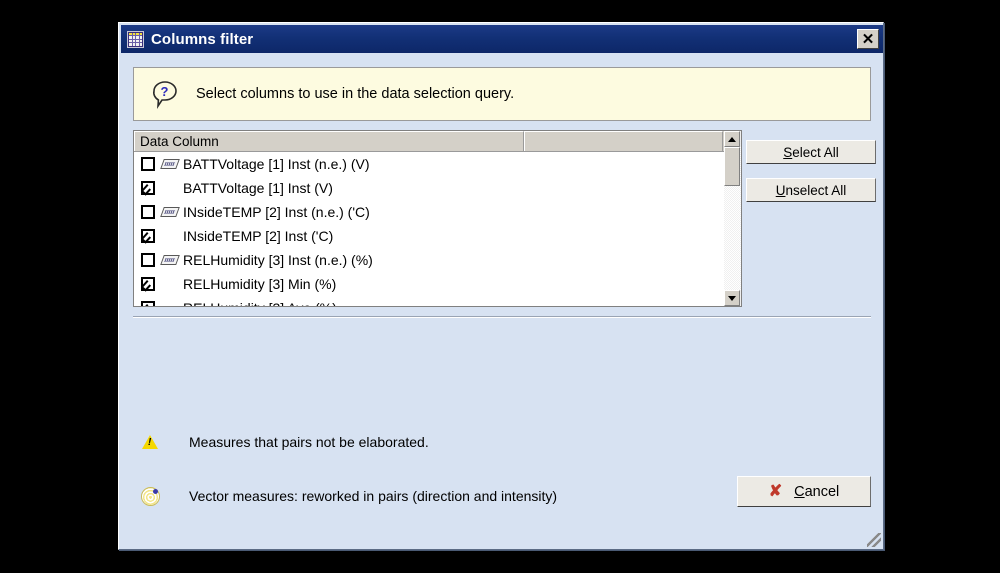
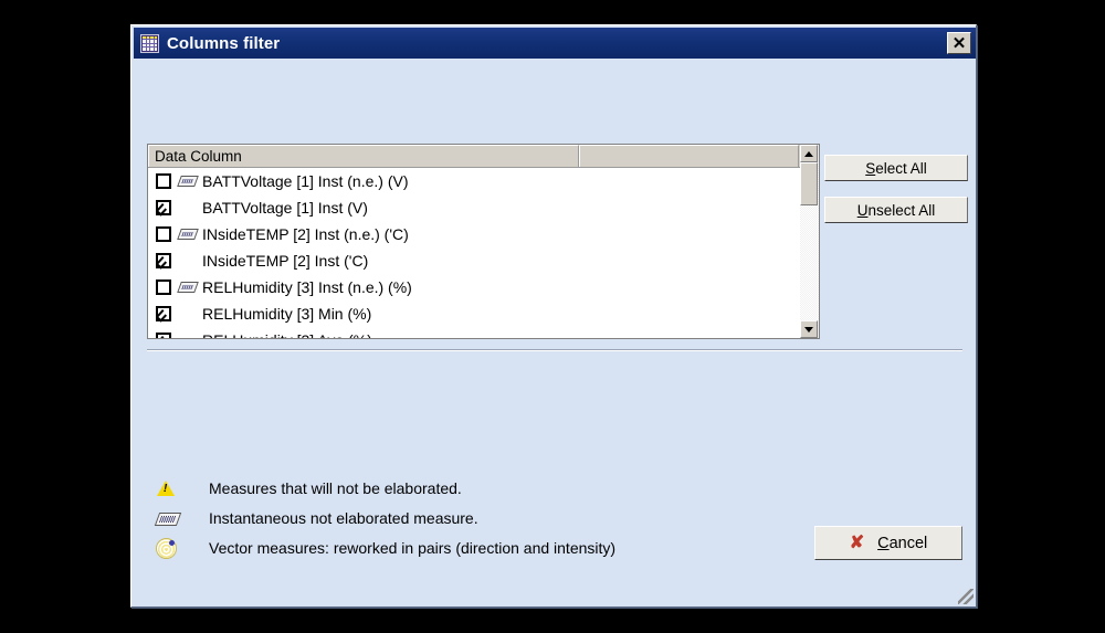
  Columns filter
  ✕
- ?
- Select columns to use in the data selection query.
  Data Column
  BATTVoltage [1] Inst (n.e.) (V)
  BATTVoltage [1] Inst (V)
  INsideTEMP [2] Inst (n.e.) ('C)
  INsideTEMP [2] Inst ('C)
  RELHumidity [3] Inst (n.e.) (%)
  RELHumidity [3] Min (%)
  S
  elect All
  U
  nselect All
- Measures that pairs not be elaborated.
+ Measures that will not be elaborated.
+ Instantaneous not elaborated measure.
  Vector measures: reworked in pairs (direction and intensity)
  ✘
  Cancel
